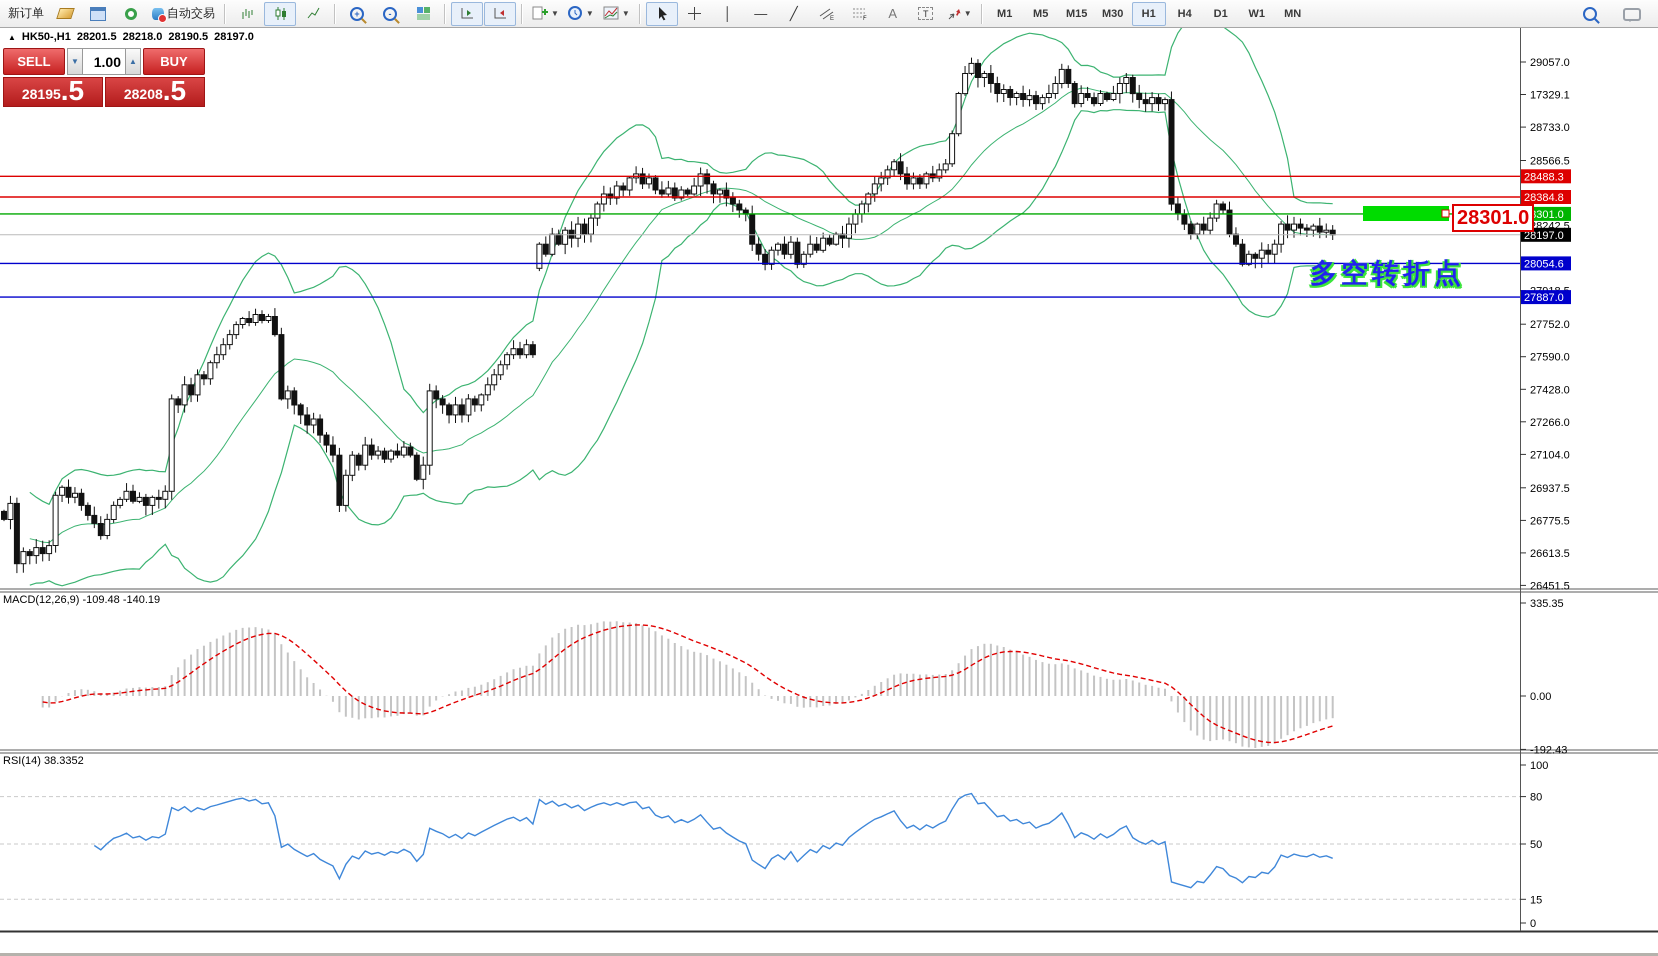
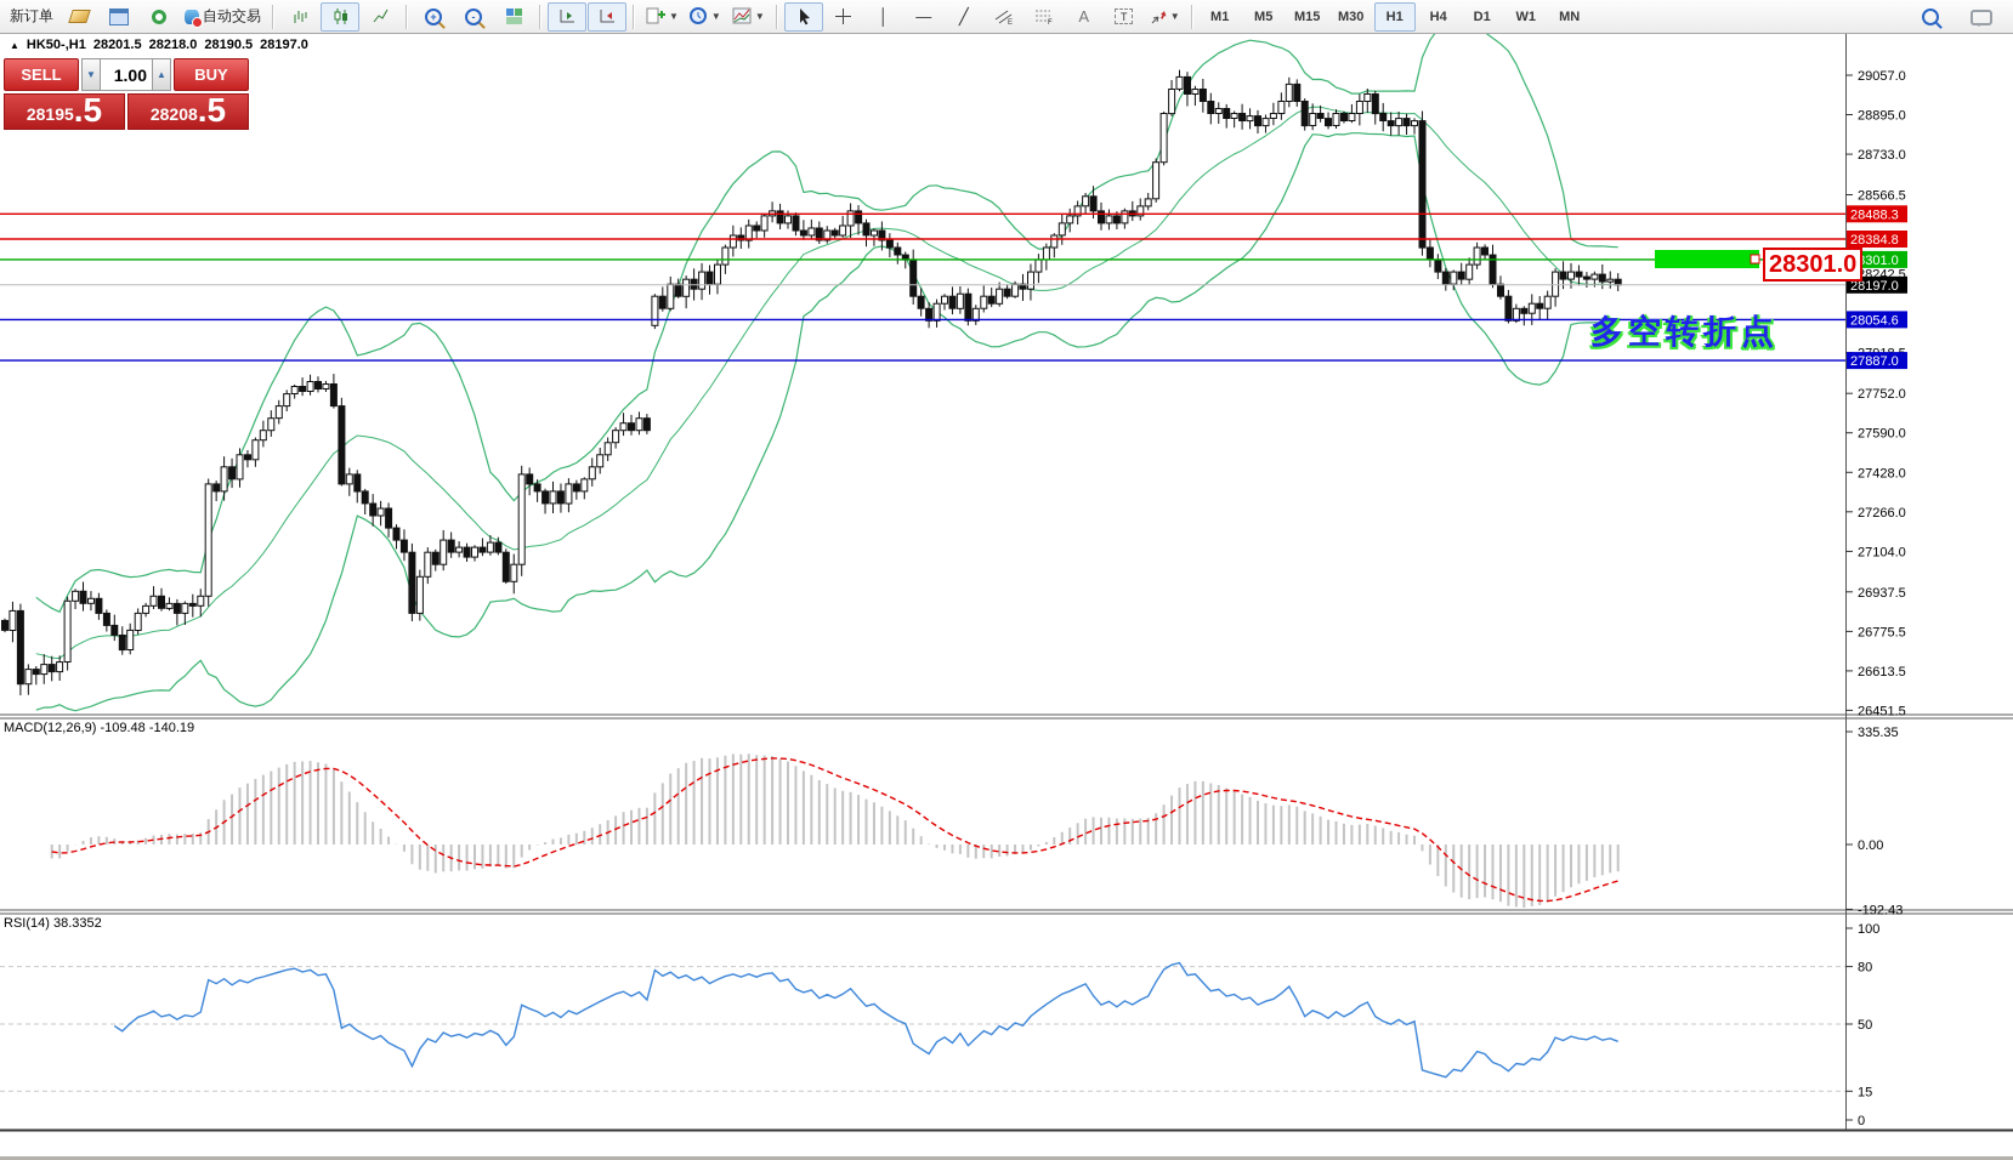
  29057.0
- 17329.1
+ 28895.0
  28733.0
  28566.5
  8242.5
  27752.0
  27590.0
  27428.0
  27266.0
  27104.0
  26937.5
  26775.5
  26613.5
  26451.5
  28488.3
  28384.8
  301.0
  28197.0
  28054.6
  27887.0
  335.35
  0.00
  -192.43
  100
  80
  50
  15
  0
  新订单
  自动交易
  +
  -
  ▼
  ▼
  ▼
  │
  —
  ╱
  A
  T
  ▼
  M1
  M5
  M15
  M30
  H1
  H4
  D1
  W1
  MN
  ▲
  HK50-,H1
  28201.5
  28218.0
  28190.5
  28197.0
  SELL
  ▼
  1.00
  ▲
  BUY
  28195
  .5
  28208
  .5
  MACD(12,26,9) -109.48 -140.19
  RSI(14) 38.3352
  多空转折点
  28301.0
